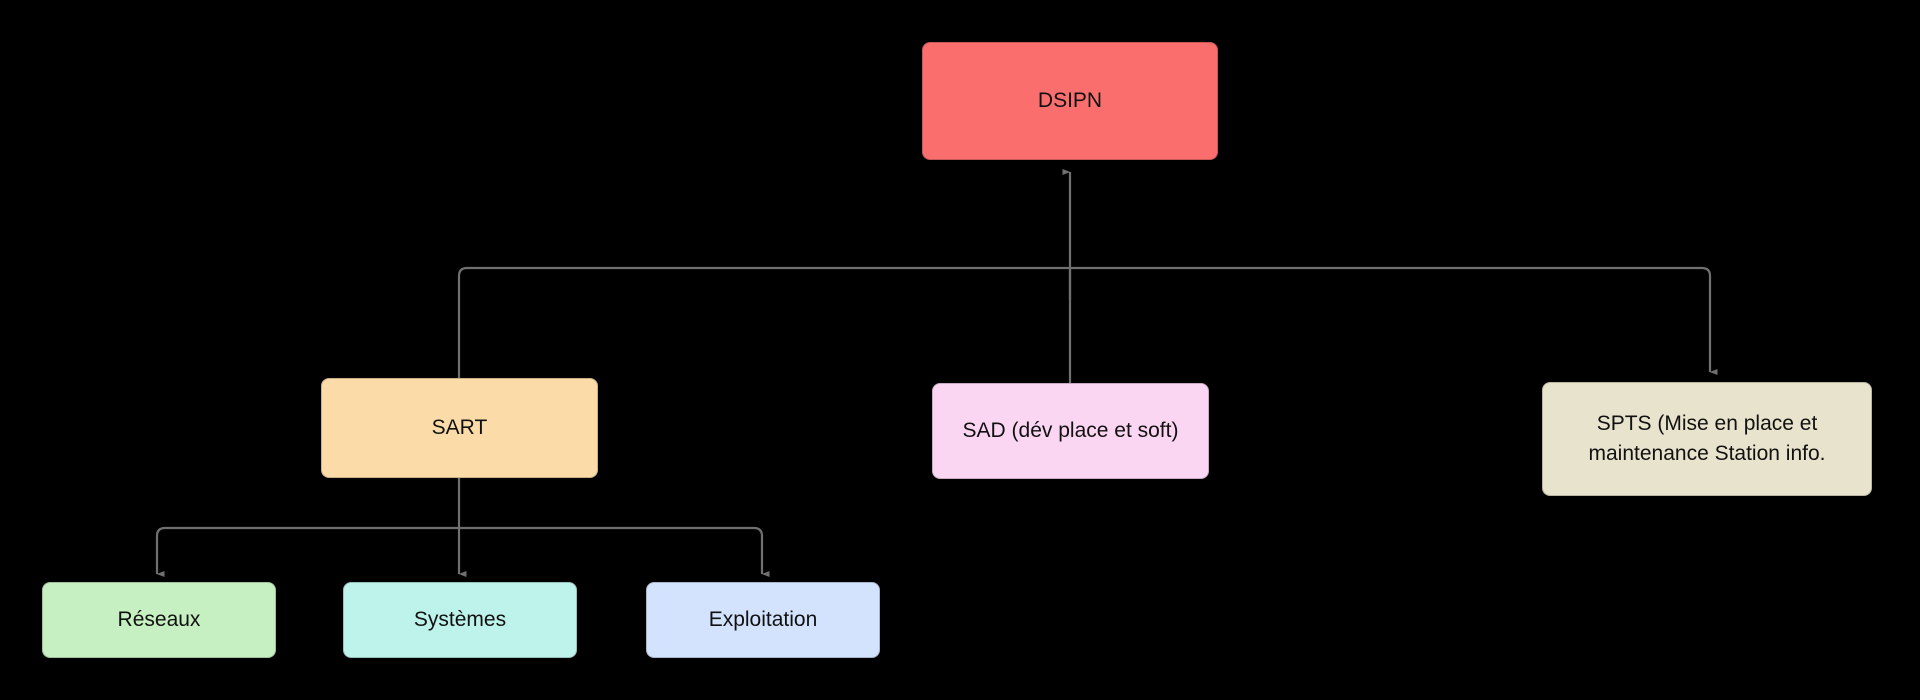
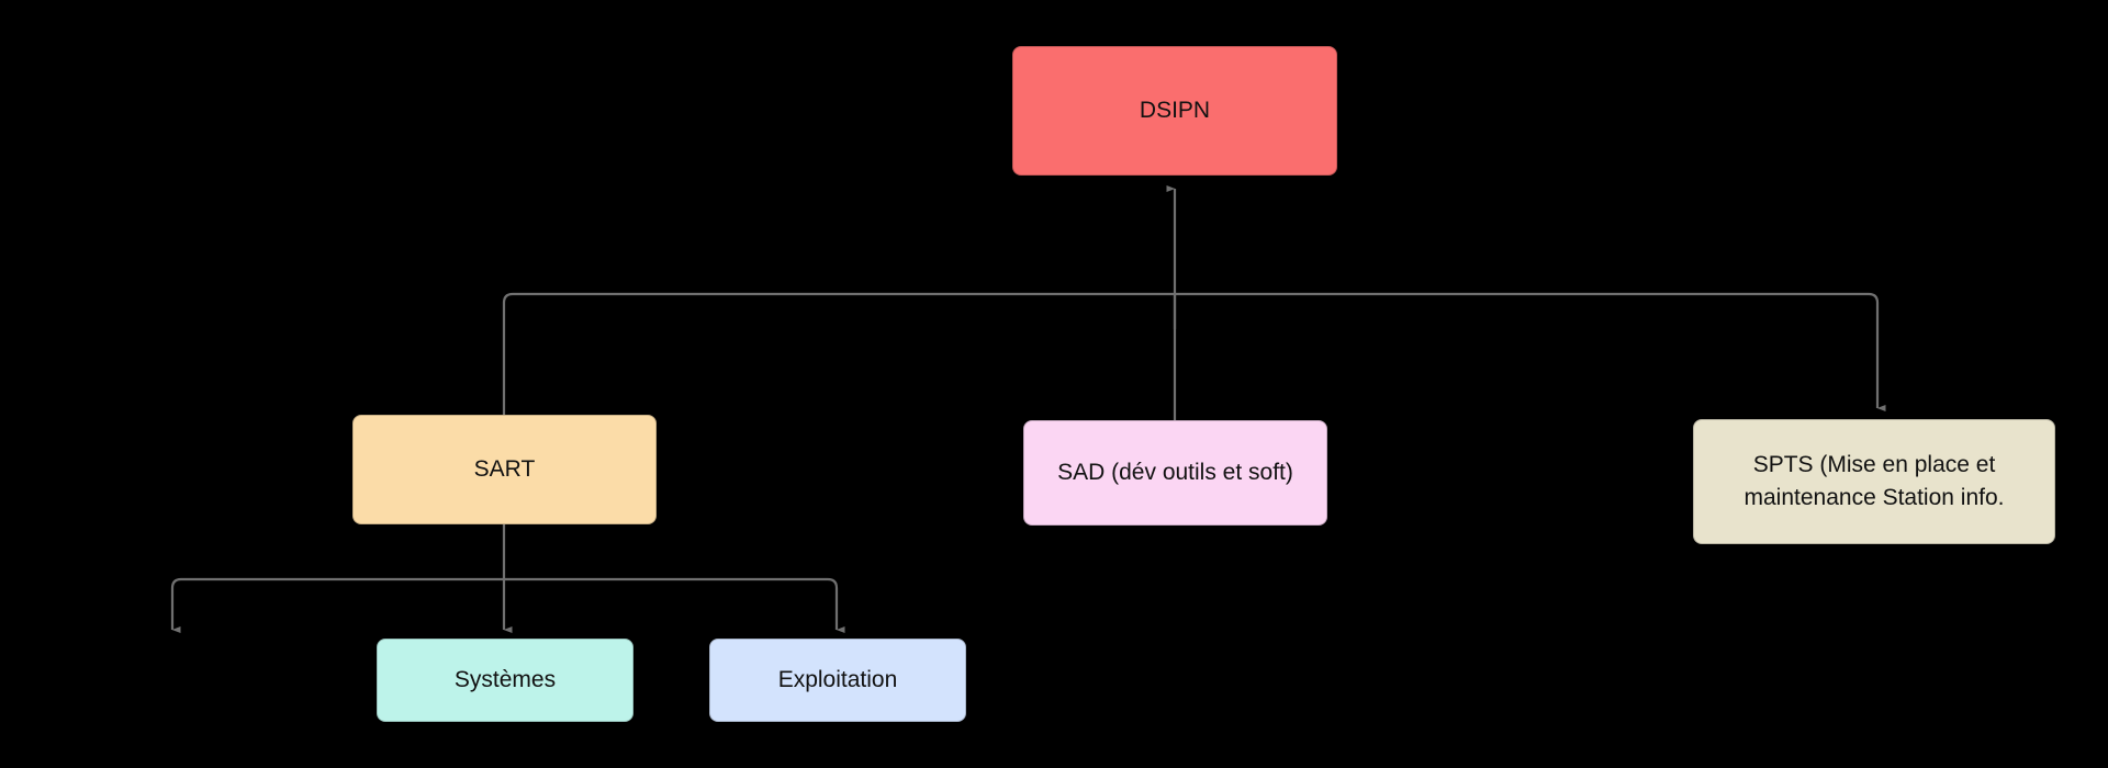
  DSIPN
  SART
- SAD (dév place et soft)
+ SAD (dév outils et soft)
  SPTS (Mise en place et
  maintenance Station info.
- Réseaux
  Systèmes
  Exploitation
